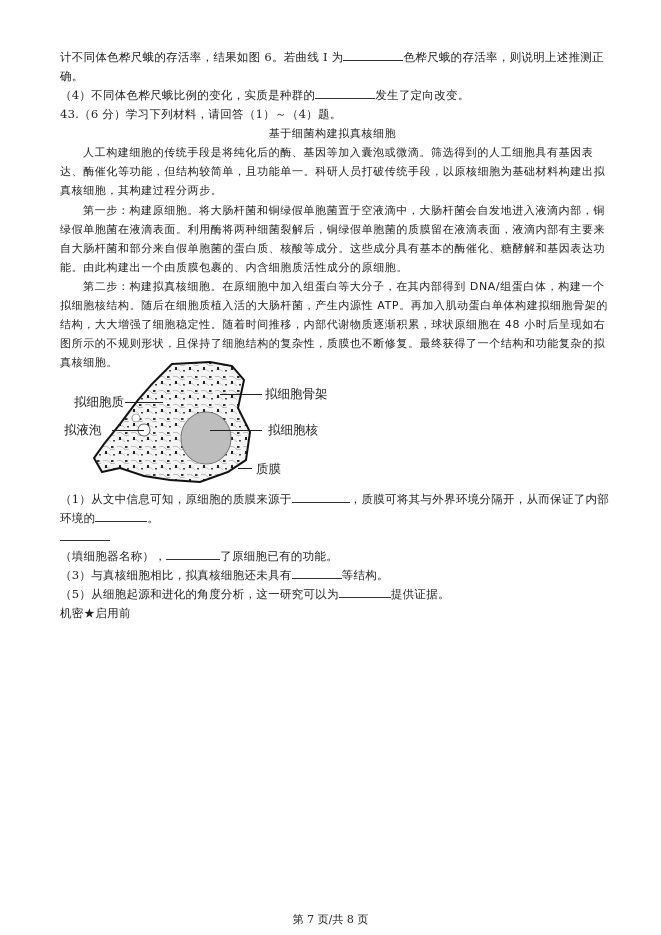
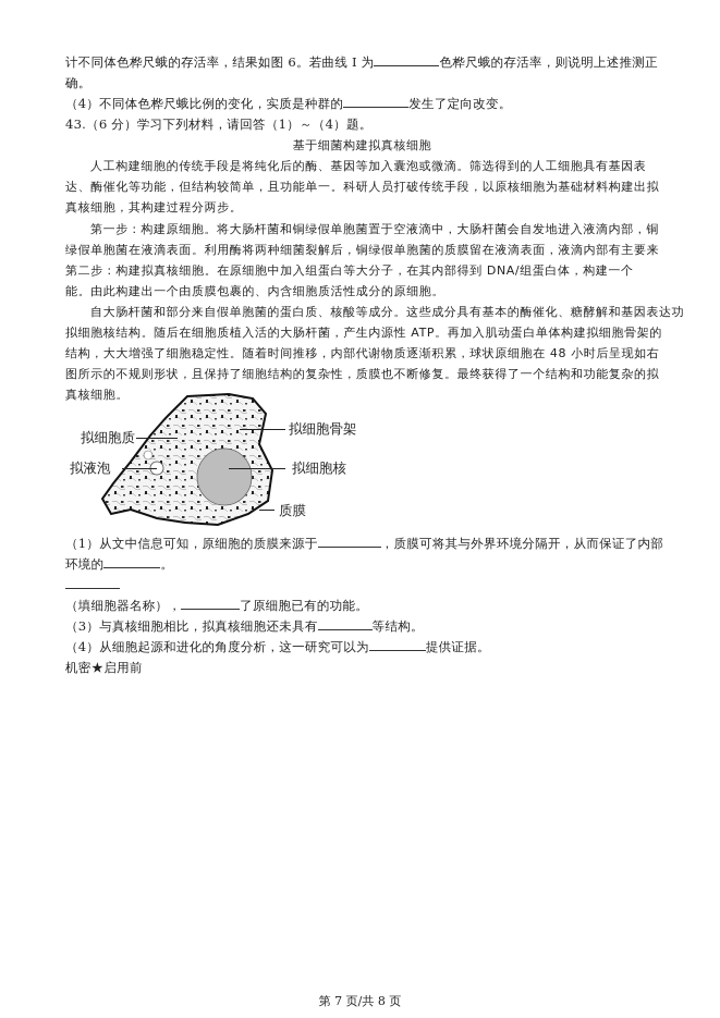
  计不同体色桦尺蛾的存活率，结果如图 6。若曲线 I 为 色桦尺蛾的存活率，则说明上述推测正
  确。
  （4）不同体色桦尺蛾比例的变化，实质是种群的 发生了定向改变。
  43.（6 分）学习下列材料，请回答（1）～（4）题。
  基于细菌构建拟真核细胞
  人工构建细胞的传统手段是将纯化后的酶、基因等加入囊泡或微滴。筛选得到的人工细胞具有基因表
  达、酶催化等功能，但结构较简单，且功能单一。科研人员打破传统手段，以原核细胞为基础材料构建出拟
  真核细胞，其构建过程分两步。
  第一步：构建原细胞。将大肠杆菌和铜绿假单胞菌置于空液滴中，大肠杆菌会自发地进入液滴内部，铜
  绿假单胞菌在液滴表面。利用酶将两种细菌裂解后，铜绿假单胞菌的质膜留在液滴表面，液滴内部有主要来
- 自大肠杆菌和部分来自假单胞菌的蛋白质、核酸等成分。这些成分具有基本的酶催化、糖酵解和基因表达功
+ 第二步：构建拟真核细胞。在原细胞中加入组蛋白等大分子，在其内部得到 DNA/组蛋白体，构建一个
  能。由此构建出一个由质膜包裹的、内含细胞质活性成分的原细胞。
- 第二步：构建拟真核细胞。在原细胞中加入组蛋白等大分子，在其内部得到 DNA/组蛋白体，构建一个
+ 自大肠杆菌和部分来自假单胞菌的蛋白质、核酸等成分。这些成分具有基本的酶催化、糖酵解和基因表达功
  拟细胞核结构。随后在细胞质植入活的大肠杆菌，产生内源性 ATP。再加入肌动蛋白单体构建拟细胞骨架的
  结构，大大增强了细胞稳定性。随着时间推移，内部代谢物质逐渐积累，球状原细胞在 48 小时后呈现如右
  图所示的不规则形状，且保持了细胞结构的复杂性，质膜也不断修复。最终获得了一个结构和功能复杂的拟
  真核细胞。
  拟细胞质
  拟液泡
  拟细胞骨架
  拟细胞核
  质膜
  （1）从文中信息可知，原细胞的质膜来源于 ，质膜可将其与外界环境分隔开，从而保证了内部
  环境的 。
  （填细胞器名称）， 了原细胞已有的功能。
  （3）与真核细胞相比，拟真核细胞还未具有 等结构。
- （5）从细胞起源和进化的角度分析，这一研究可以为 提供证据。
+ （4）从细胞起源和进化的角度分析，这一研究可以为 提供证据。
  机密★启用前
  第 7 页/共 8 页
